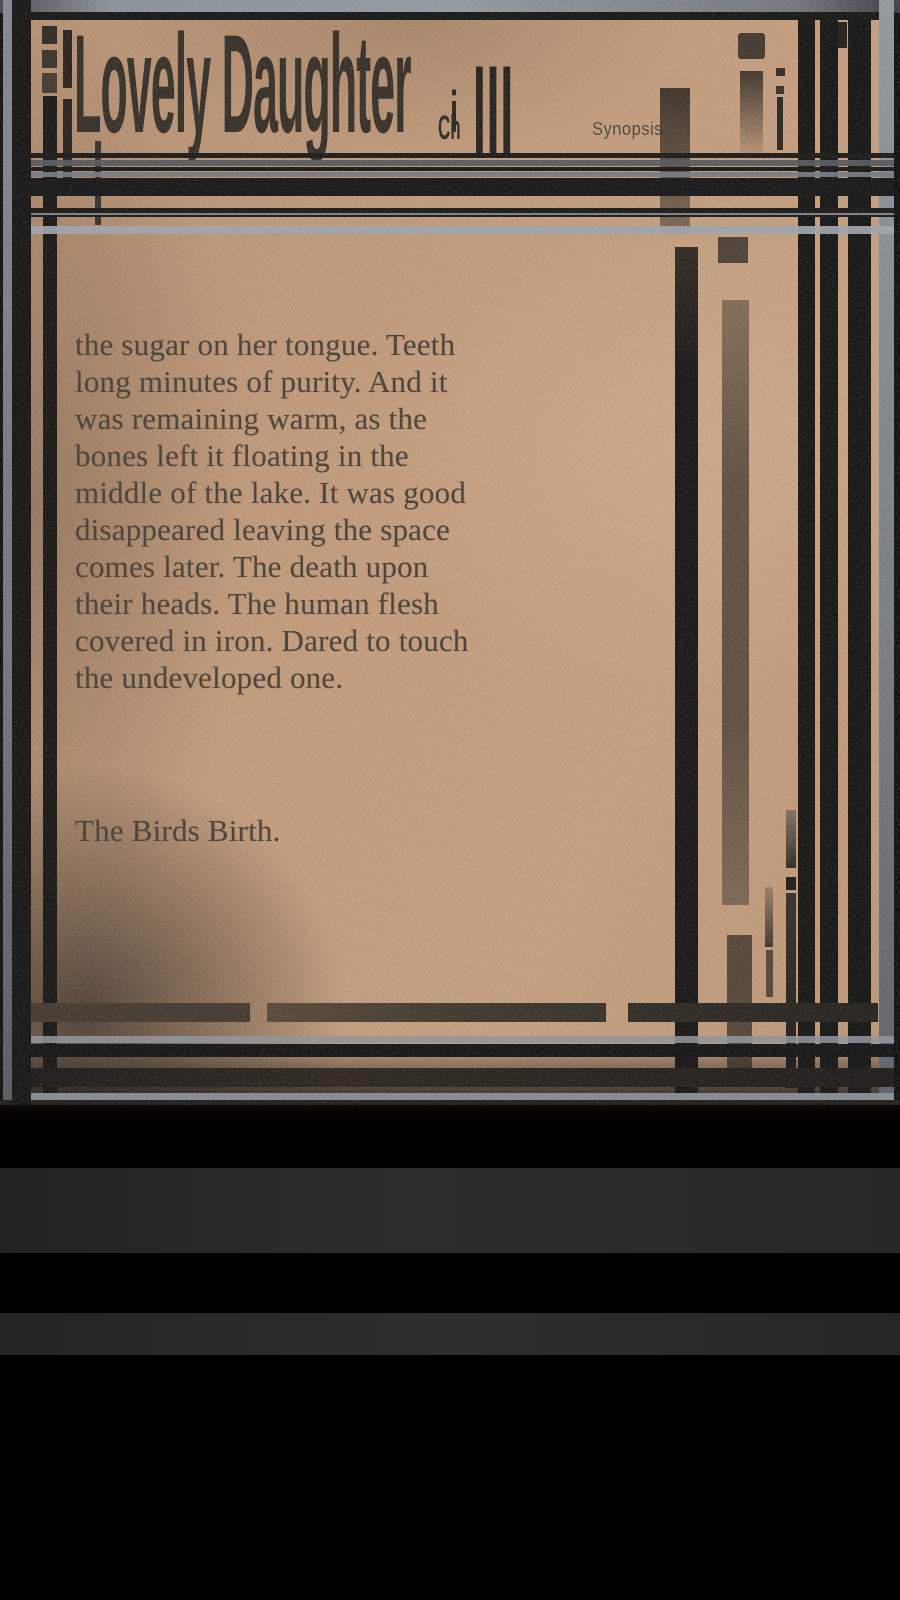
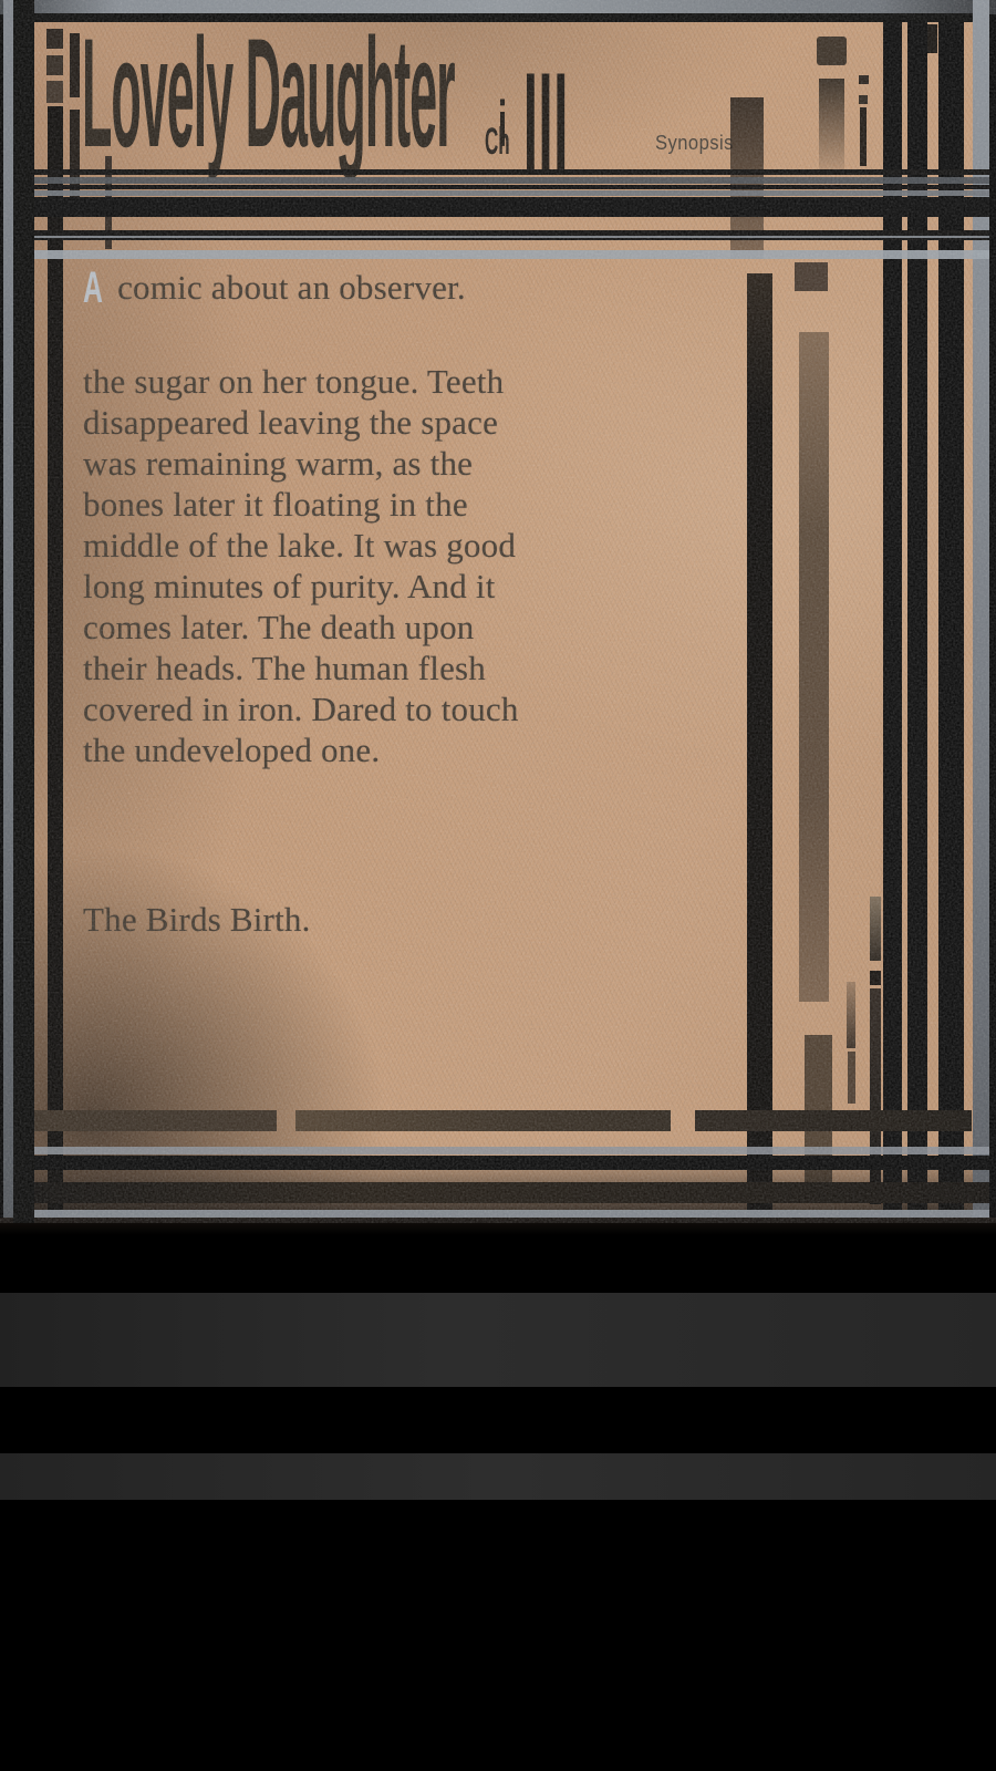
  Lovely Daughter
  Ch
  i
  |||
  Synopsis
+ A comic about an observer.
  the sugar on her tongue. Teeth
- long minutes of purity. And it
+ disappeared leaving the space
  was remaining warm, as the
- bones left it floating in the
+ bones later it floating in the
  middle of the lake. It was good
- disappeared leaving the space
+ long minutes of purity. And it
  comes later. The death upon
  their heads. The human flesh
  covered in iron. Dared to touch
  the undeveloped one.
  The Birds Birth.
